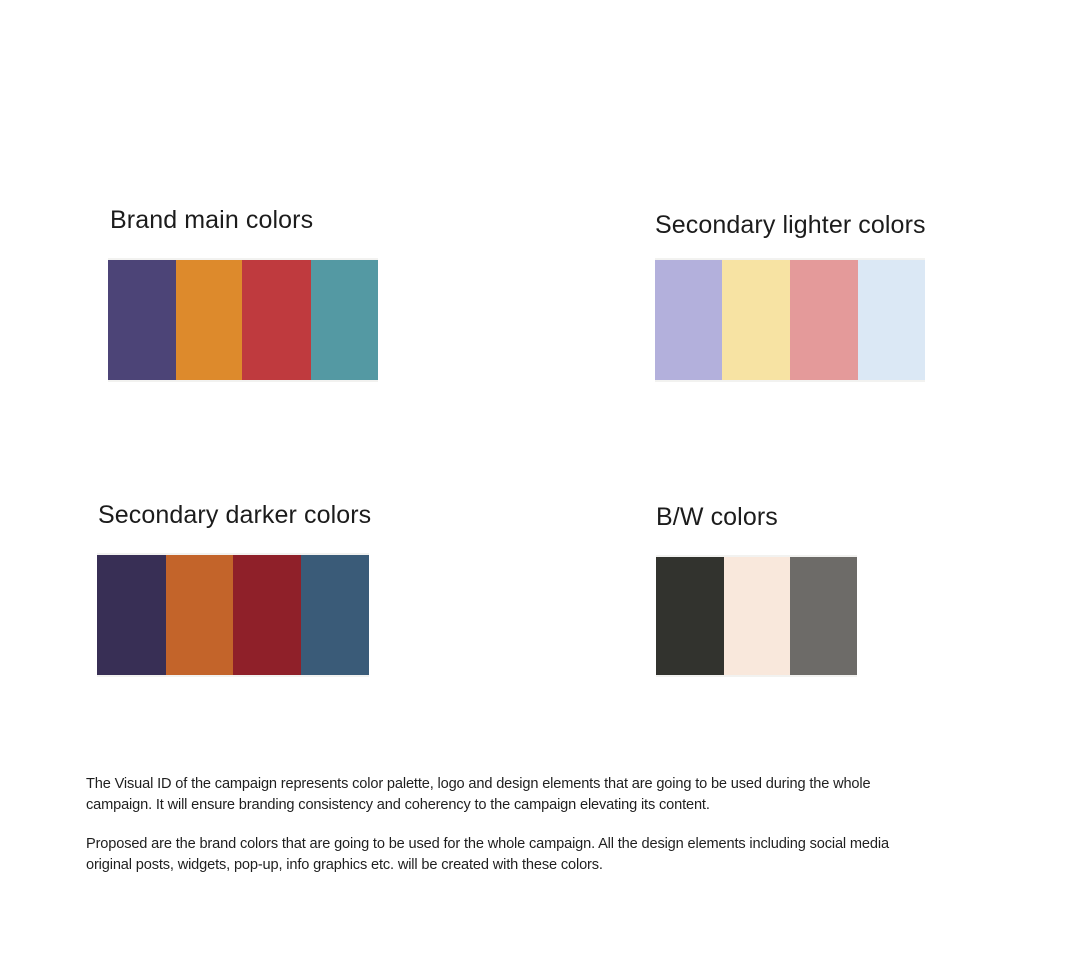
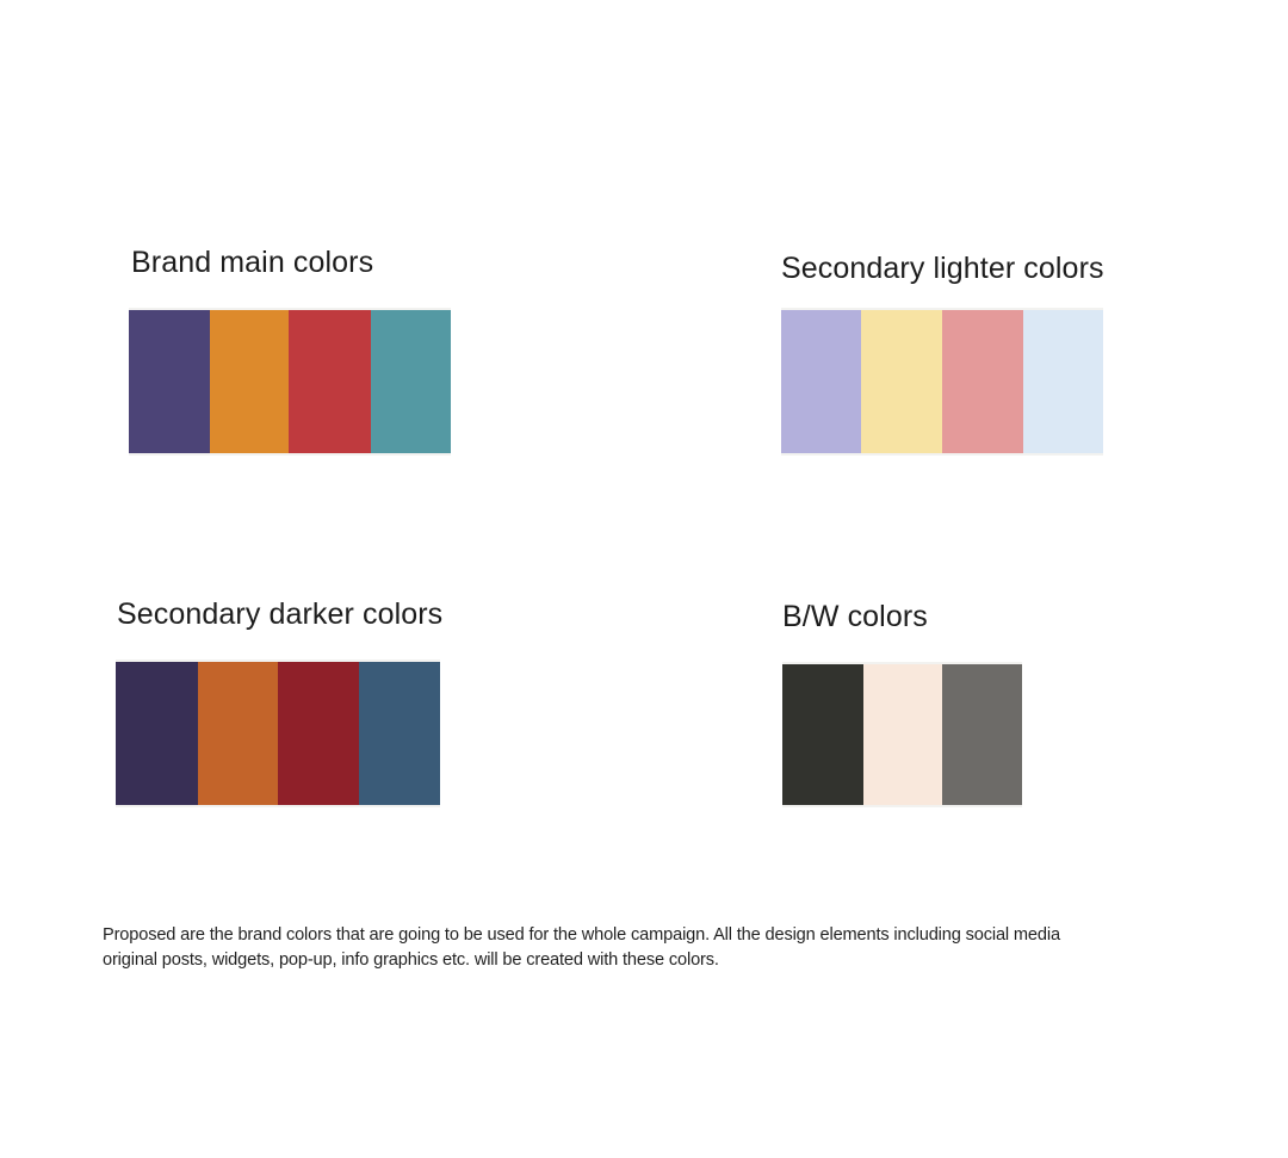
  Brand main colors
  Secondary lighter colors
  Secondary darker colors
  B/W colors
- The Visual ID of the campaign represents color palette, logo and design elements that are going to be used during the whole campaign. It will ensure branding consistency and coherency to the campaign elevating its content.
  Proposed are the brand colors that are going to be used for the whole campaign. All the design elements including social media original posts, widgets, pop-up, info graphics etc. will be created with these colors.
